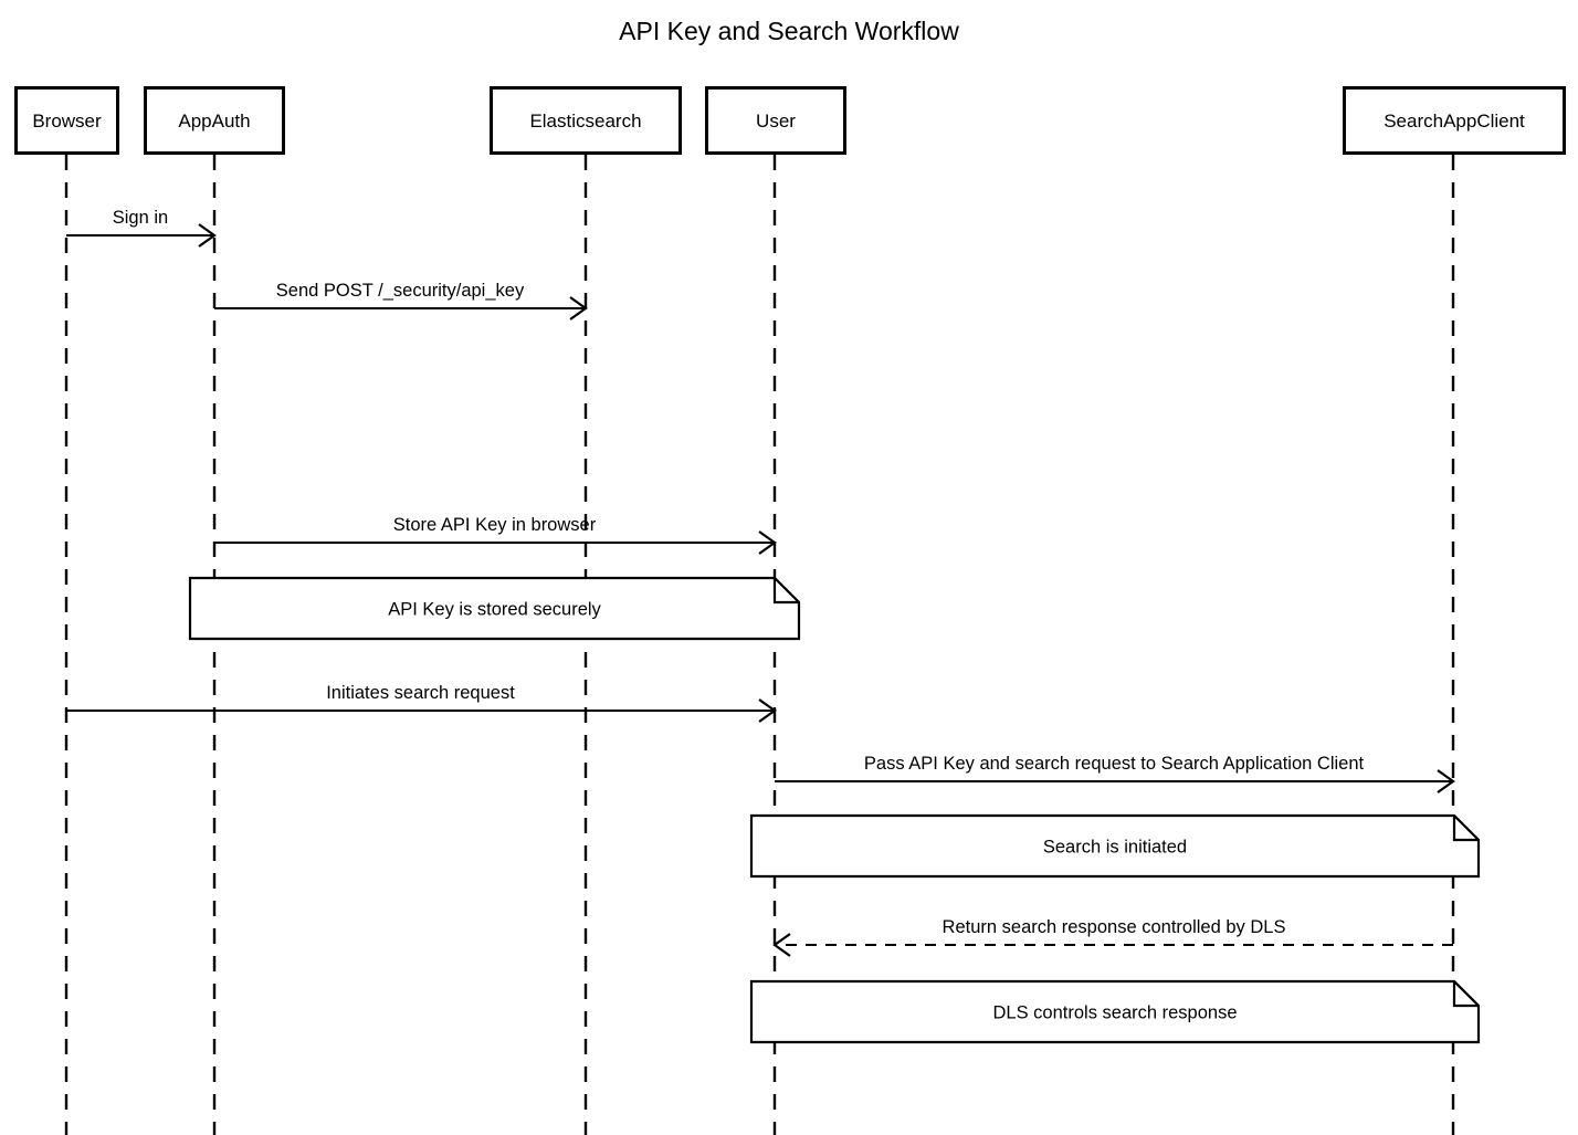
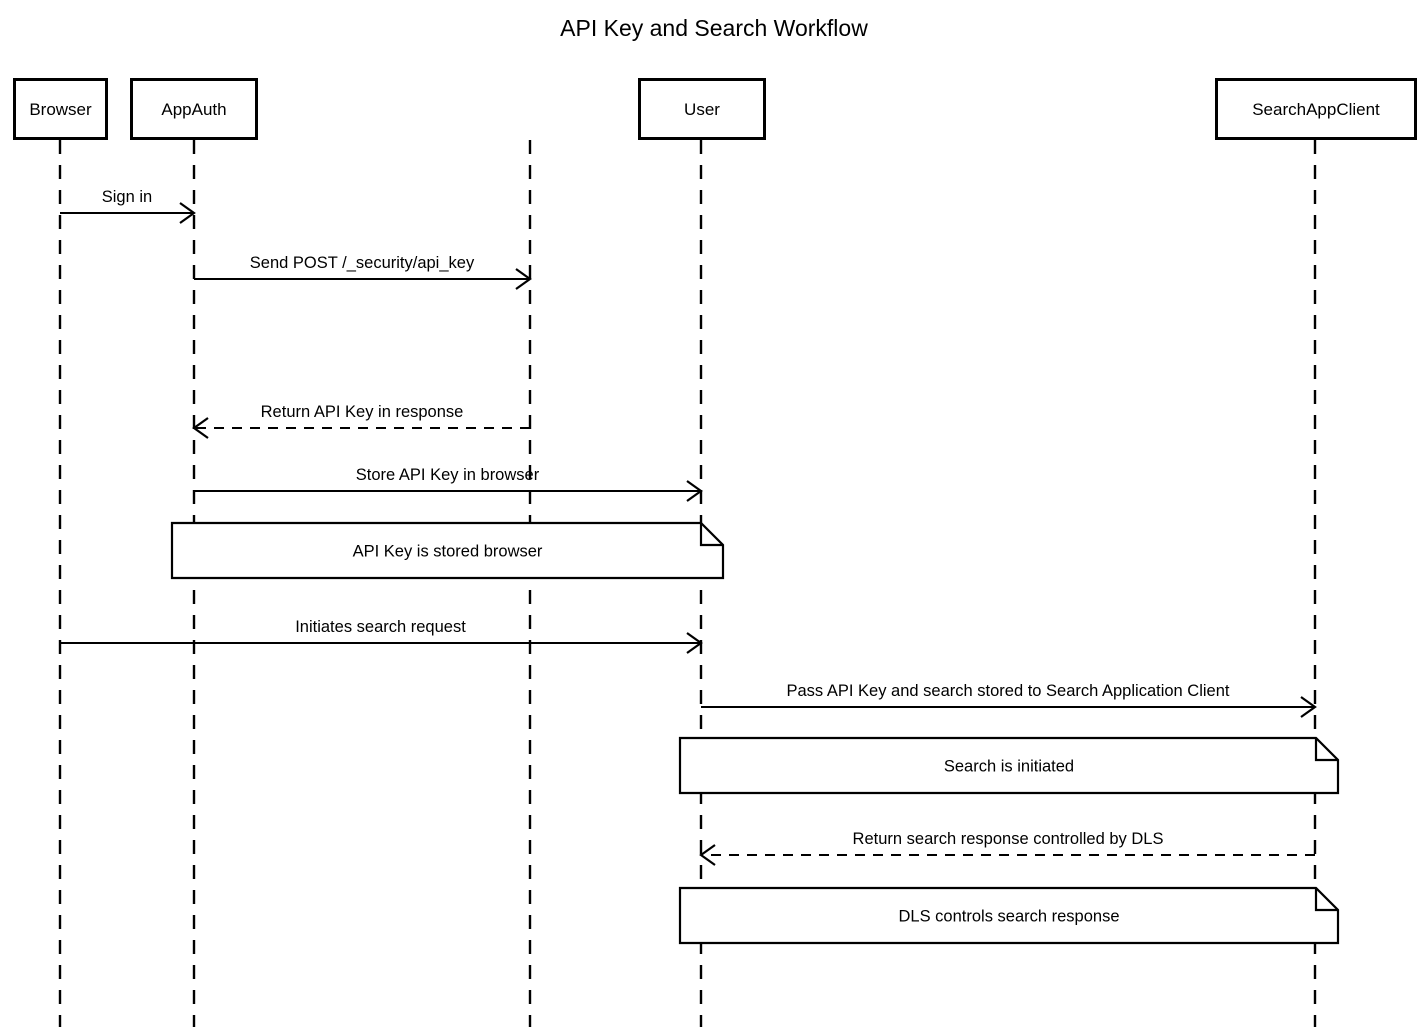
  API Key and Search Workflow
  Browser
  AppAuth
- Elasticsearch
  User
  SearchAppClient
- API Key is stored securely
+ API Key is stored browser
  Search is initiated
  DLS controls search response
  Sign in
  Send POST /_security/api_key
+ Return API Key in response
  Store API Key in browser
  Initiates search request
- Pass API Key and search request to Search Application Client
+ Pass API Key and search stored to Search Application Client
  Return search response controlled by DLS
